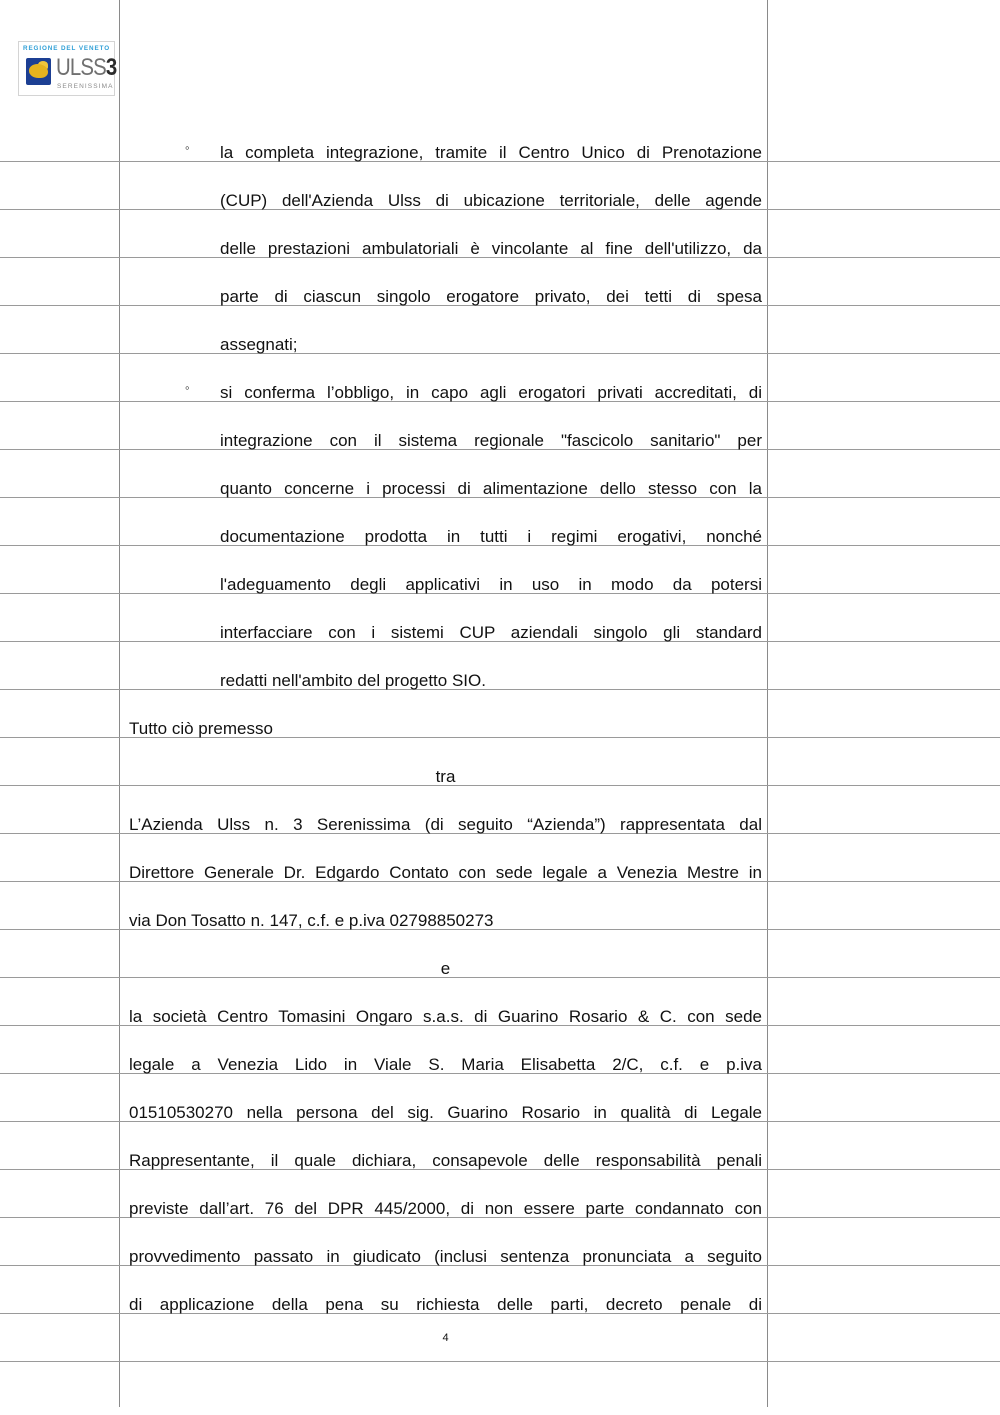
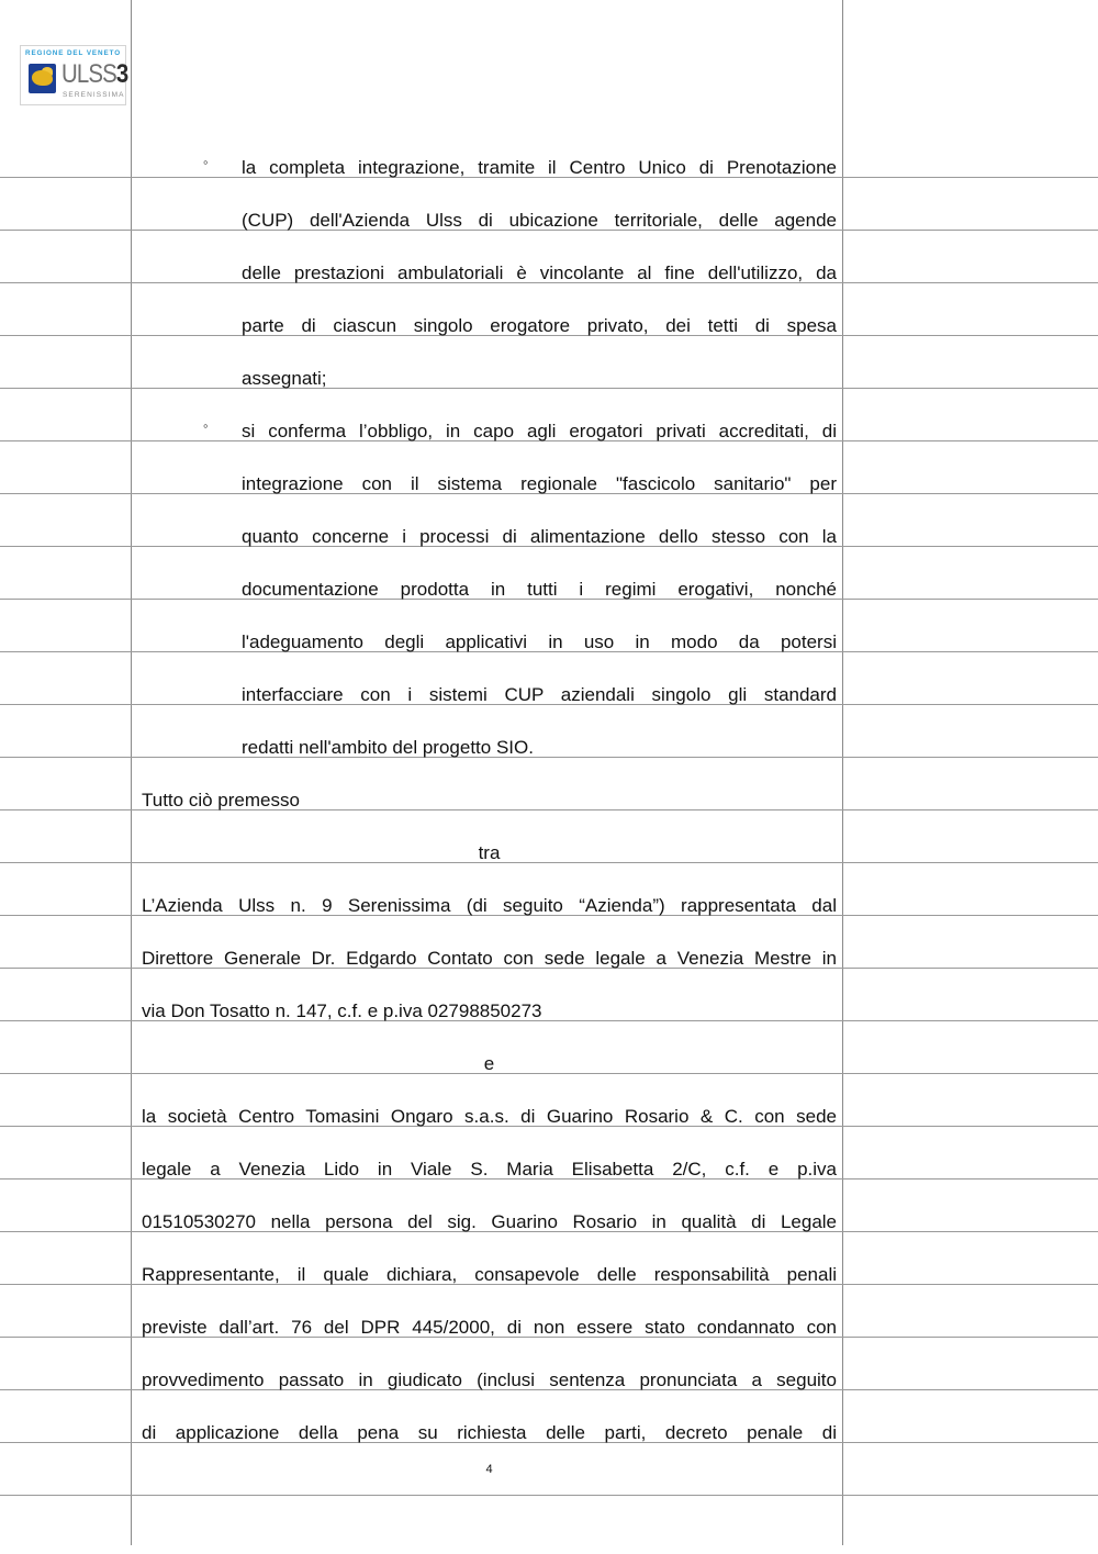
  ULSS3
  ◦
  la completa integrazione, tramite il Centro Unico di Prenotazione
  (CUP) dell'Azienda Ulss di ubicazione territoriale, delle agende
  delle prestazioni ambulatoriali è vincolante al fine dell'utilizzo, da
  parte di ciascun singolo erogatore privato, dei tetti di spesa
  assegnati;
  ◦
  si conferma l’obbligo, in capo agli erogatori privati accreditati, di
  integrazione con il sistema regionale "fascicolo sanitario" per
  quanto concerne i processi di alimentazione dello stesso con la
  documentazione prodotta in tutti i regimi erogativi, nonché
  l'adeguamento degli applicativi in uso in modo da potersi
  interfacciare con i sistemi CUP aziendali singolo gli standard
  redatti nell'ambito del progetto SIO.
  Tutto ciò premesso
  tra
- L’Azienda Ulss n. 3 Serenissima (di seguito “Azienda”) rappresentata dal
+ L’Azienda Ulss n. 9 Serenissima (di seguito “Azienda”) rappresentata dal
  Direttore Generale Dr. Edgardo Contato con sede legale a Venezia Mestre in
  via Don Tosatto n. 147, c.f. e p.iva 02798850273
  e
  la società Centro Tomasini Ongaro s.a.s. di Guarino Rosario & C. con sede
  legale a Venezia Lido in Viale S. Maria Elisabetta 2/C, c.f. e p.iva
  01510530270 nella persona del sig. Guarino Rosario in qualità di Legale
  Rappresentante, il quale dichiara, consapevole delle responsabilità penali
- previste dall’art. 76 del DPR 445/2000, di non essere parte condannato con
+ previste dall’art. 76 del DPR 445/2000, di non essere stato condannato con
  provvedimento passato in giudicato (inclusi sentenza pronunciata a seguito
  di applicazione della pena su richiesta delle parti, decreto penale di
  4
